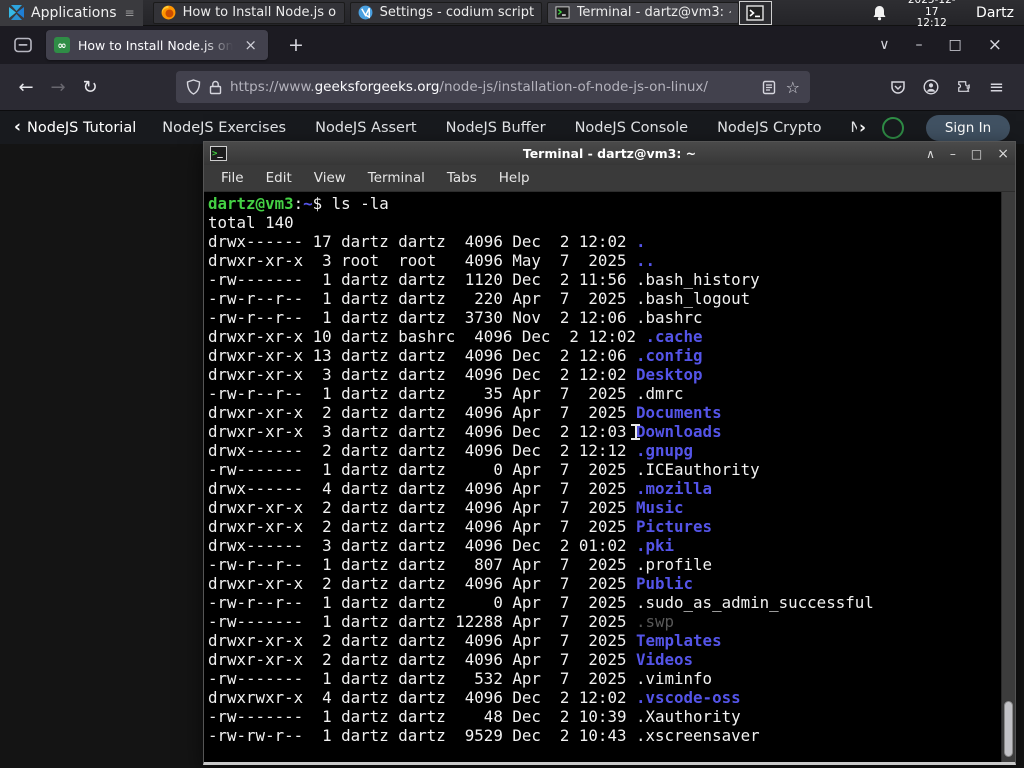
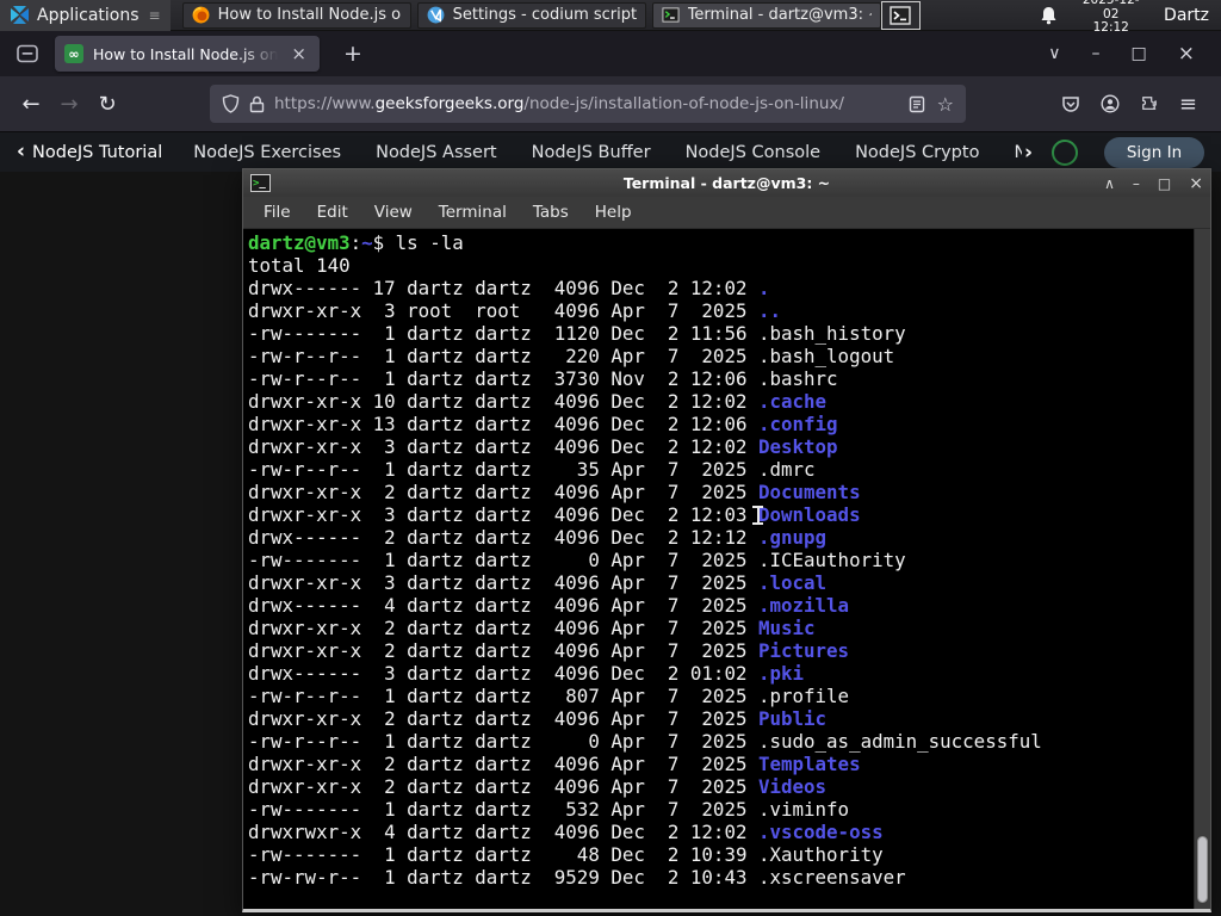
  Applications
  ≡
  How to Install Node.js o
  Settings - codium script
  Terminal - dartz@vm3:
- 2025-12-17
+ 2025-12-02
  12:12
  Dartz
  ∞
  How to Install Node.js on
  ×
  +
  ∨
  –
  □
  ×
  ←
  →
  ↻
  https://www.geeksforgeeks.org/node-js/installation-of-node-js-on-linux/
  ☆
  ≡
  ‹
  NodeJS Tutorial
  NodeJS Exercises
  NodeJS Assert
  NodeJS Buffer
  NodeJS Console
  NodeJS Crypto
  ›
  Sign In
  >
  _
  Terminal - dartz@vm3: ~
  ∧
  –
  □
  ×
  File
  Edit
  View
  Terminal
  Tabs
  Help
  dartz@vm3:~$ ls -la
  total 140
  drwx------ 17 dartz dartz 4096 Dec 2 12:02 .
- drwxr-xr-x 3 root root 4096 May 7 2025 ..
+ drwxr-xr-x 3 root root 4096 Apr 7 2025 ..
  -rw------- 1 dartz dartz 1120 Dec 2 11:56 .bash_history
  -rw-r--r-- 1 dartz dartz 220 Apr 7 2025 .bash_logout
  -rw-r--r-- 1 dartz dartz 3730 Nov 2 12:06 .bashrc
- drwxr-xr-x 10 dartz bashrc 4096 Dec 2 12:02 .cache
+ drwxr-xr-x 10 dartz dartz 4096 Dec 2 12:02 .cache
  drwxr-xr-x 13 dartz dartz 4096 Dec 2 12:06 .config
  drwxr-xr-x 3 dartz dartz 4096 Dec 2 12:02 Desktop
  -rw-r--r-- 1 dartz dartz 35 Apr 7 2025 .dmrc
  drwxr-xr-x 2 dartz dartz 4096 Apr 7 2025 Documents
  drwxr-xr-x 3 dartz dartz 4096 Dec 2 12:03 ownloads
  drwx------ 2 dartz dartz 4096 Dec 2 12:12 .gnupg
  -rw------- 1 dartz dartz 0 Apr 7 2025 .ICEauthority
+ drwxr-xr-x 3 dartz dartz 4096 Apr 7 2025 .local
  drwx------ 4 dartz dartz 4096 Apr 7 2025 .mozilla
  drwxr-xr-x 2 dartz dartz 4096 Apr 7 2025 Music
  drwxr-xr-x 2 dartz dartz 4096 Apr 7 2025 Pictures
  drwx------ 3 dartz dartz 4096 Dec 2 01:02 .pki
  -rw-r--r-- 1 dartz dartz 807 Apr 7 2025 .profile
  drwxr-xr-x 2 dartz dartz 4096 Apr 7 2025 Public
  -rw-r--r-- 1 dartz dartz 0 Apr 7 2025 .sudo_as_admin_successful
- -rw------- 1 dartz dartz 12288 Apr 7 2025 .swp
  drwxr-xr-x 2 dartz dartz 4096 Apr 7 2025 Templates
  drwxr-xr-x 2 dartz dartz 4096 Apr 7 2025 Videos
  -rw------- 1 dartz dartz 532 Apr 7 2025 .viminfo
  drwxrwxr-x 4 dartz dartz 4096 Dec 2 12:02 .vscode-oss
  -rw------- 1 dartz dartz 48 Dec 2 10:39 .Xauthority
  -rw-rw-r-- 1 dartz dartz 9529 Dec 2 10:43 .xscreensaver
